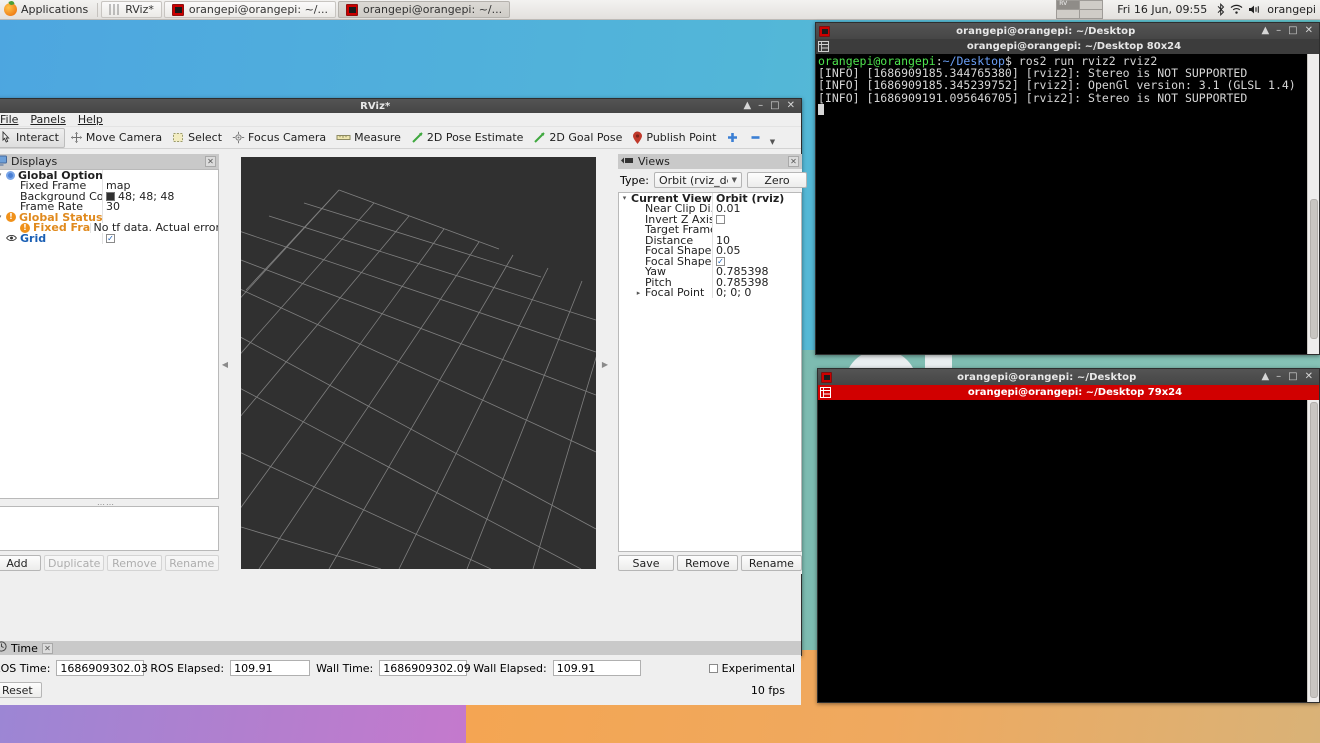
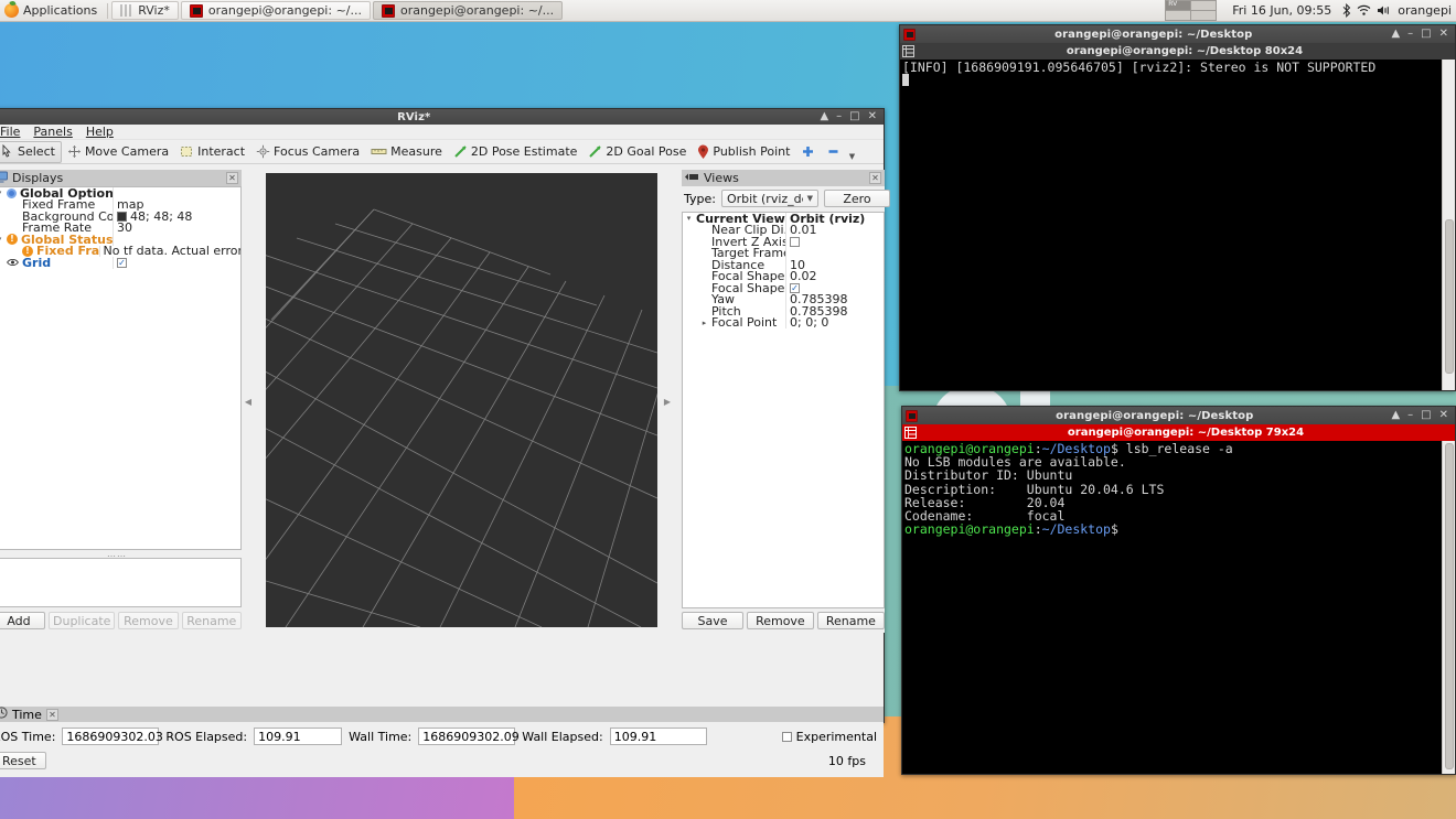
  Applications
  RViz*
  orangepi@orangepi: ~/...
  orangepi@orangepi: ~/...
  Fri 16 Jun, 09:55
  orangepi
  orangepi@orangepi: ~/Desktop
  ▲
  –
  □
  ✕
  orangepi@orangepi: ~/Desktop 80x24
- orangepi@orangepi:~/Desktop$ ros2 run rviz2 rviz2
- [INFO] [1686909185.344765380] [rviz2]: Stereo is NOT SUPPORTED
- [INFO] [1686909185.345239752] [rviz2]: OpenGl version: 3.1 (GLSL 1.4)
  [INFO] [1686909191.095646705] [rviz2]: Stereo is NOT SUPPORTED
  orangepi@orangepi: ~/Desktop
  ▲
  –
  □
  ✕
  orangepi@orangepi: ~/Desktop 79x24
+ orangepi@orangepi:~/Desktop$ lsb_release -a
+ No LSB modules are available.
+ Distributor ID: Ubuntu
+ Description: Ubuntu 20.04.6 LTS
+ Release: 20.04
+ Codename: focal
+ orangepi@orangepi:~/Desktop$
  RViz*
  ▲
  –
  □
  ✕
  File
  Panels
  Help
- Interact
+ Select
  Move Camera
- Select
+ Interact
  Focus Camera
  Measure
  2D Pose Estimate
  2D Goal Pose
  Publish Point
  ▼
  Displays
  ✕
  Global Option
  Fixed Frame
  map
  Background Co
  48; 48; 48
  Frame Rate
  30
  !
  Global Status
  !
  Fixed Fra
  No tf data. Actual error
  Grid
  ✓
  ……
  Add
  Duplicate
  Remove
  Rename
  ◀
  ▶
  Views
  ✕
  Type:
  ▼
  Zero
  ▾
  Current View
  Orbit (rviz)
  Near Clip Di
  0.01
  Invert Z Axis
  Target Fram
  Distance
  10
  Focal Shape
- 0.05
+ 0.02
  Focal Shape
  ✓
  Yaw
  0.785398
  Pitch
  0.785398
  ▸
  Focal Point
  0; 0; 0
  Save
  Remove
  Rename
  Time
  ✕
  OS Time:
  1686909302.03
  ROS Elapsed:
  109.91
  Wall Time:
  1686909302.09
  Wall Elapsed:
  109.91
  Experimental
  Reset
  10 fps
